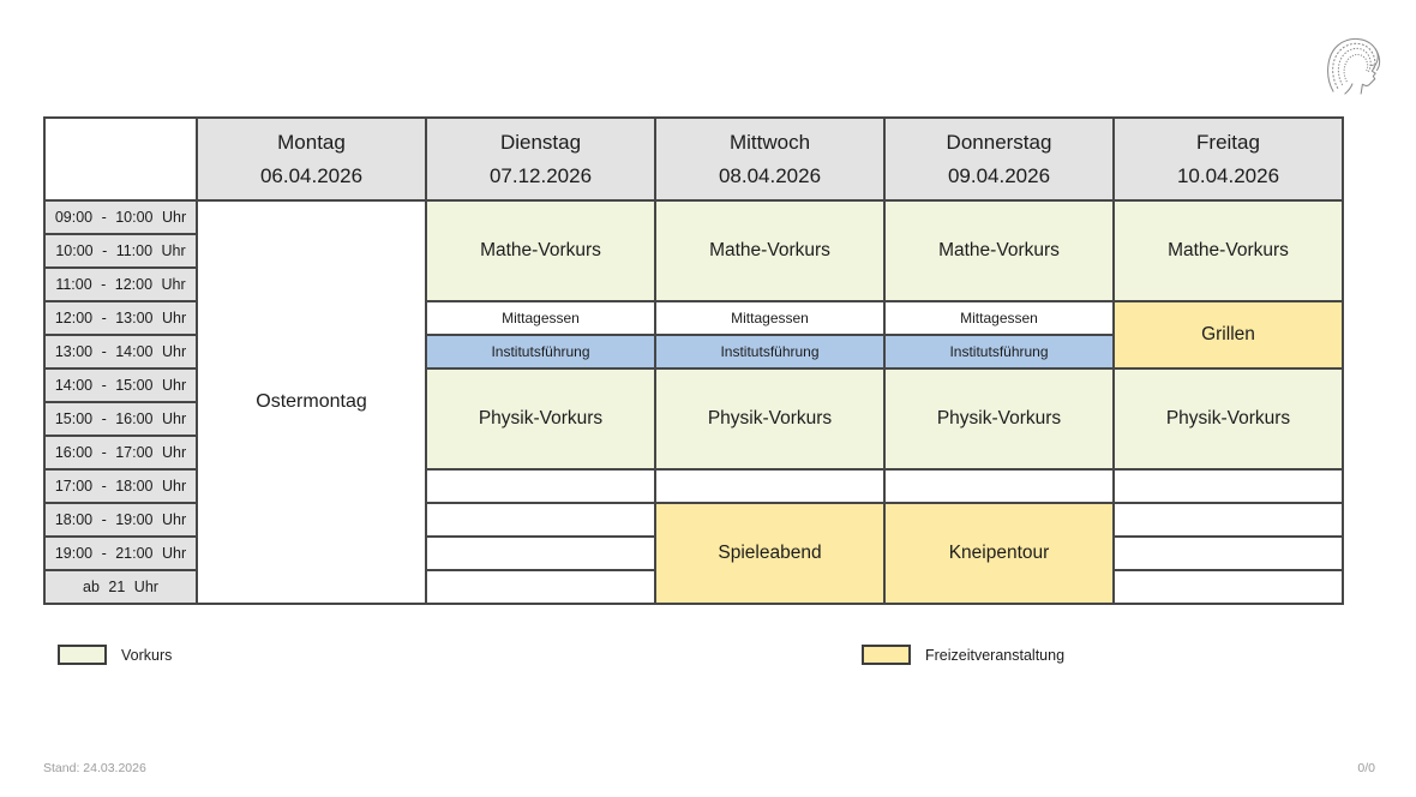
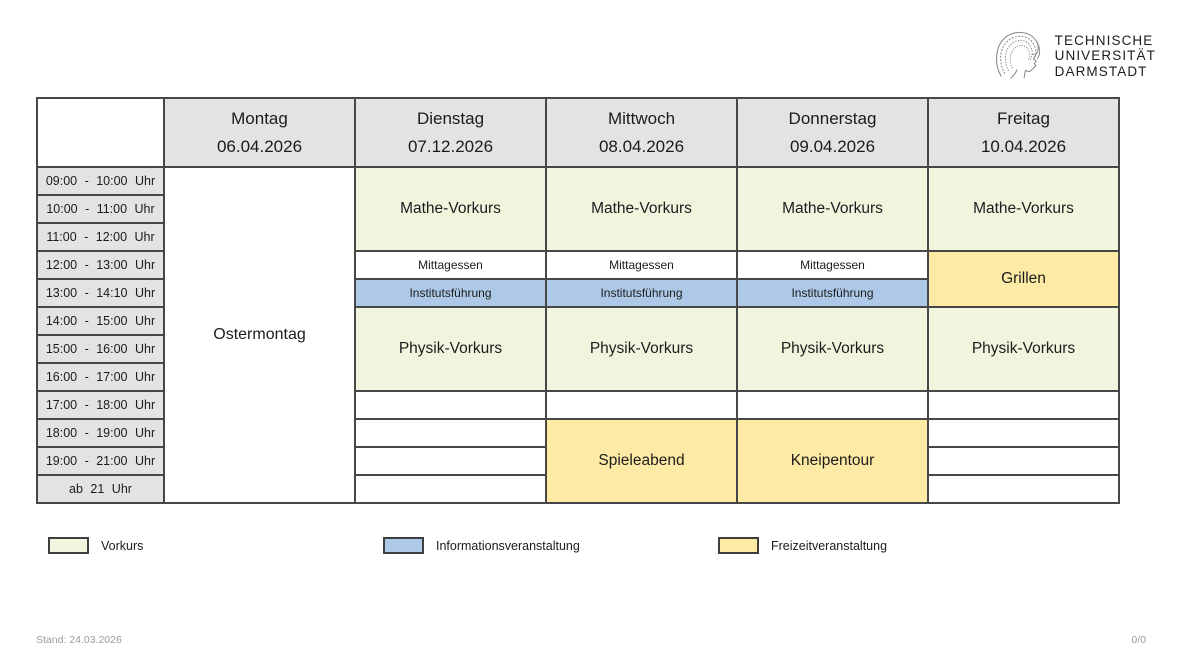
+ TECHNISCHE
+ UNIVERSITÄT
+ DARMSTADT
  	Montag 06.04.2026	Dienstag 07.12.2026	Mittwoch 08.04.2026	Donnerstag 09.04.2026	Freitag 10.04.2026
  09:00 - 10:00 Uhr	Ostermontag	Mathe-Vorkurs	Mathe-Vorkurs	Mathe-Vorkurs	Mathe-Vorkurs
  10:00 - 11:00 Uhr
  11:00 - 12:00 Uhr
  12:00 - 13:00 Uhr	Mittagessen	Mittagessen	Mittagessen	Grillen
- 13:00 - 14:00 Uhr	Institutsführung	Institutsführung	Institutsführung
+ 13:00 - 14:10 Uhr	Institutsführung	Institutsführung	Institutsführung
  14:00 - 15:00 Uhr	Physik-Vorkurs	Physik-Vorkurs	Physik-Vorkurs	Physik-Vorkurs
  15:00 - 16:00 Uhr
  16:00 - 17:00 Uhr
  17:00 - 18:00 Uhr
  18:00 - 19:00 Uhr		Spieleabend	Kneipentour
  19:00 - 21:00 Uhr
  ab 21 Uhr
  Vorkurs
+ Informationsveranstaltung
  Freizeitveranstaltung
  Stand: 24.03.2026
  0/0
